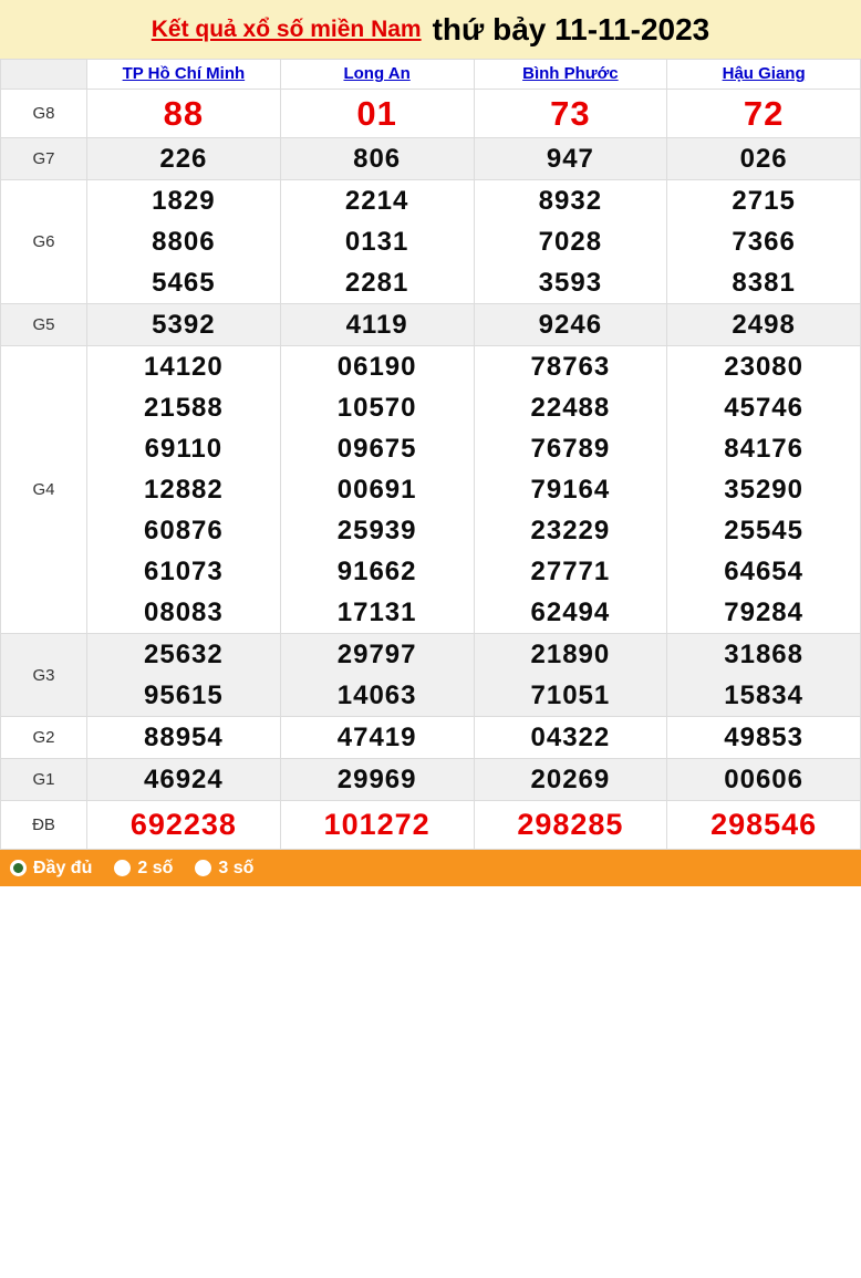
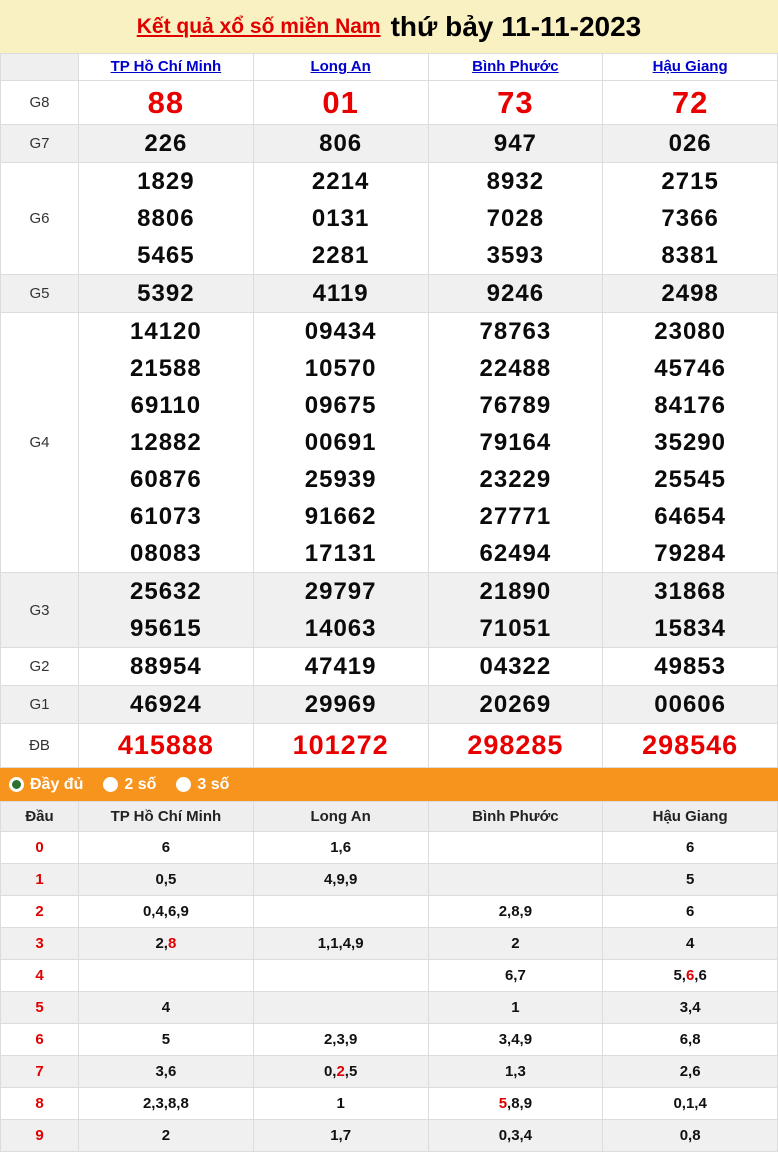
  Kết quả xổ số miền Nam
  thứ bảy 11-11-2023
  	TP Hồ Chí Minh	Long An	Bình Phước	Hậu Giang
  G8	88	01	73	72
  G7	226	806	947	026
  G6	182988065465	221401312281	893270283593	271573668381
  G5	5392	4119	9246	2498
- G4	14120215886911012882608766107308083	06190105700967500691259399166217131	78763224887678979164232292777162494	23080457468417635290255456465479284
+ G4	14120215886911012882608766107308083	09434105700967500691259399166217131	78763224887678979164232292777162494	23080457468417635290255456465479284
  G3	2563295615	2979714063	2189071051	3186815834
  G2	88954	47419	04322	49853
  G1	46924	29969	20269	00606
- ĐB	692238	101272	298285	298546
+ ĐB	415888	101272	298285	298546
  Đầy đủ
  2 số
  3 số
+ Đầu	TP Hồ Chí Minh	Long An	Bình Phước	Hậu Giang
+ 0	6	1,6		6
+ 1	0,5	4,9,9		5
+ 2	0,4,6,9		2,8,9	6
+ 3	2,8	1,1,4,9	2	4
+ 4			6,7	5,6,6
+ 5	4		1	3,4
+ 6	5	2,3,9	3,4,9	6,8
+ 7	3,6	0,2,5	1,3	2,6
+ 8	2,3,8,8	1	5,8,9	0,1,4
+ 9	2	1,7	0,3,4	0,8
